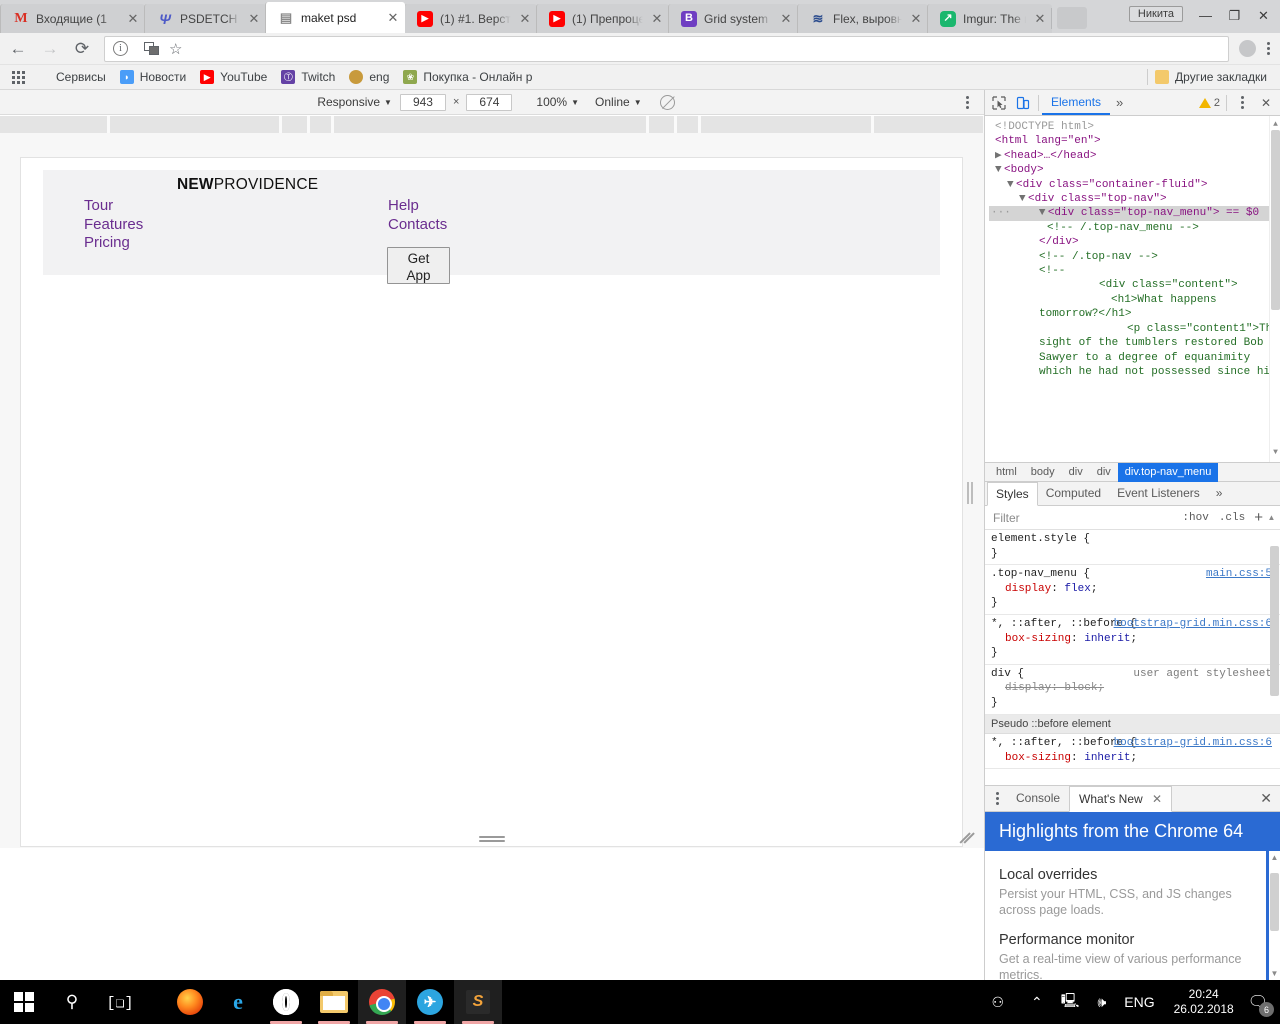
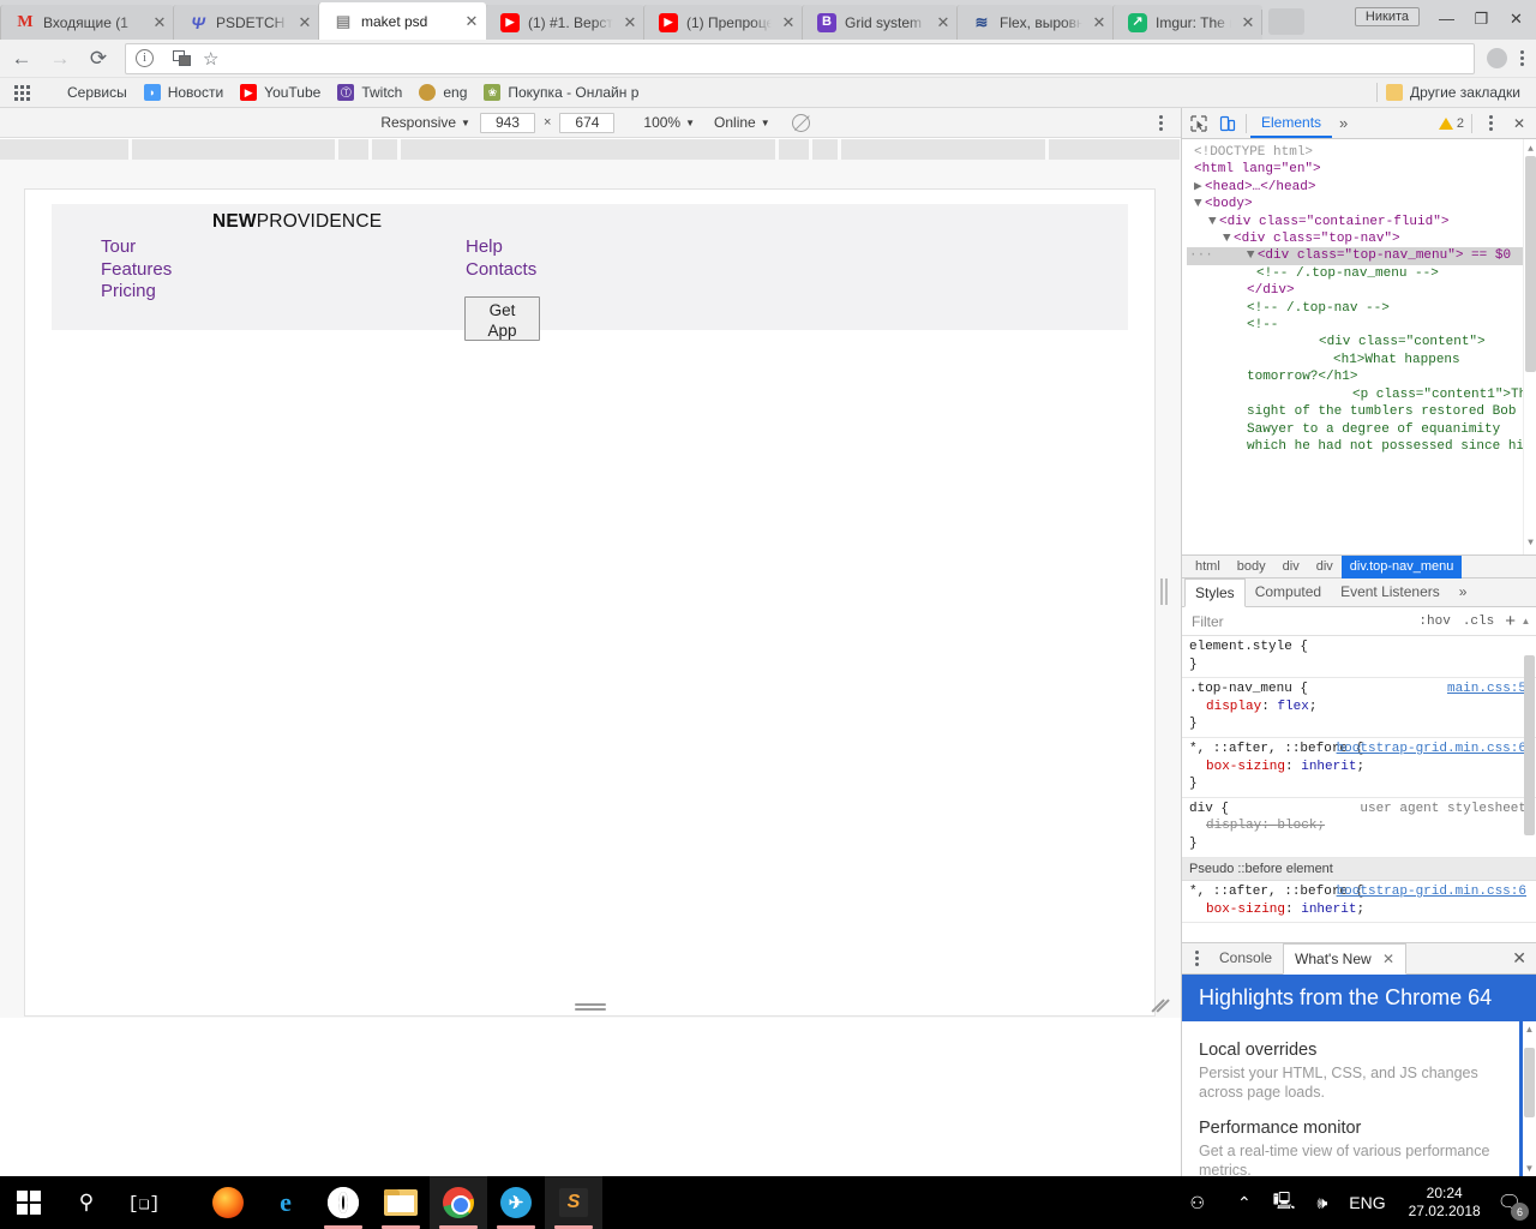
  M
  Входящие (1
  ✕
  Ψ
  PSDETCH
  ✕
  ▤
  maket psd
  ✕
  ▶
  (1) #1. Верст
  ✕
  ▶
  (1) Препроце
  ✕
  B
  Grid system
  ✕
  ≋
  Flex, выровн
  ✕
  ↗
  Imgur: The
  ✕
  Никита
  —
  ❐
  ✕
  ←
  →
  ⟳
  i
  ☆
  Сервисы
  ◗
  Новости
  ▶
  YouTube
  Ⓣ
  Twitch
  eng
  ❀
  Покупка - Онлайн р
  Другие закладки
  Responsive
  ▼
  943
  ×
  674
  100%
  ▼
  Online
  ▼
  NEWPROVIDENCE
  Tour
  Features
  Pricing
  Help
  Contacts
  Get
  App
  Elements
  »
  2
  ✕
  <!DOCTYPE html>
  <html lang="en">
  ▶ <head>…</head>
  ▼ <body>
  ▼ <div class="container-fluid">
  ▼ <div class="top-nav">
  ··· ▼ <div class="top-nav_menu"> == $0
  <!-- /.top-nav_menu -->
  </div>
  <!-- /.top-nav -->
  <!--
  <div class="content">
  <h1>What happens tomorrow?</h1>
  <p class="content1">T sight of the tumblers restored Bob Sawyer to a degree of equanimity which he had not possessed since hi
  ▲
  ▼
  html
  body
  div
  div
  div.top-nav_menu
  Styles
  Computed
  Event Listeners
  »
  Filter
  :hov
  .cls
  +
  ▲
  element.style {
  }
  main.css:5
  .top-nav_menu {
  display: flex;
  }
  bootstrap-grid.min.css:6
  *, ::after, ::before {
  box-sizing: inherit;
  }
  user agent stylesheet
  div {
  display: block;
  }
  Pseudo ::before element
  bootstrap-grid.min.css:6
  *, ::after, ::before {
  box-sizing: inherit;
  Console
  What's New ✕
  ✕
  Highlights from the Chrome 64
  Local overrides
  Persist your HTML, CSS, and JS changes across page loads.
  Performance monitor
  Get a real-time view of various performance metrics.
  ▲
  ▼
  ⚲
  [❏]
  e
  ✈
  S
  ⚇
  ⌃
  🖳
  🕪
  ENG
  20:24
- 26.02.2018
+ 27.02.2018
  🗨
  6
